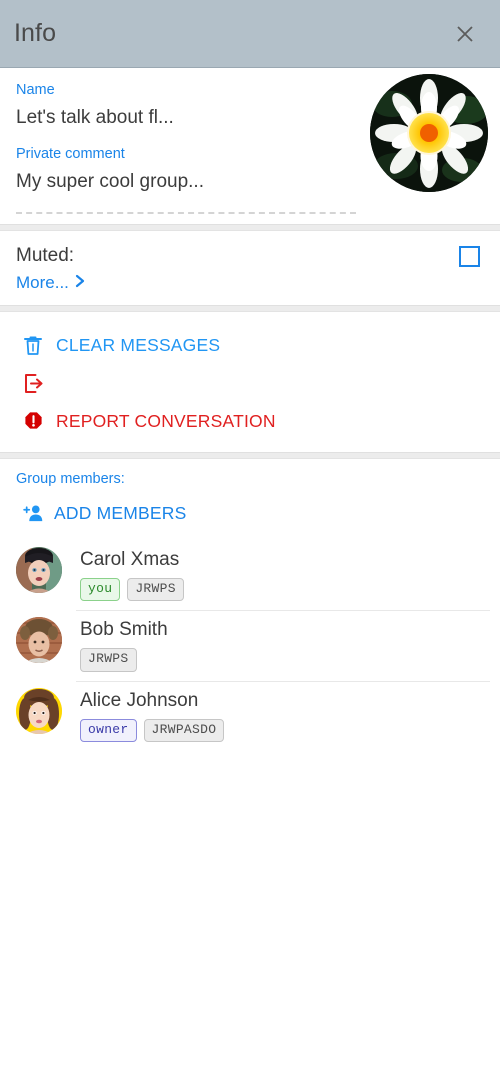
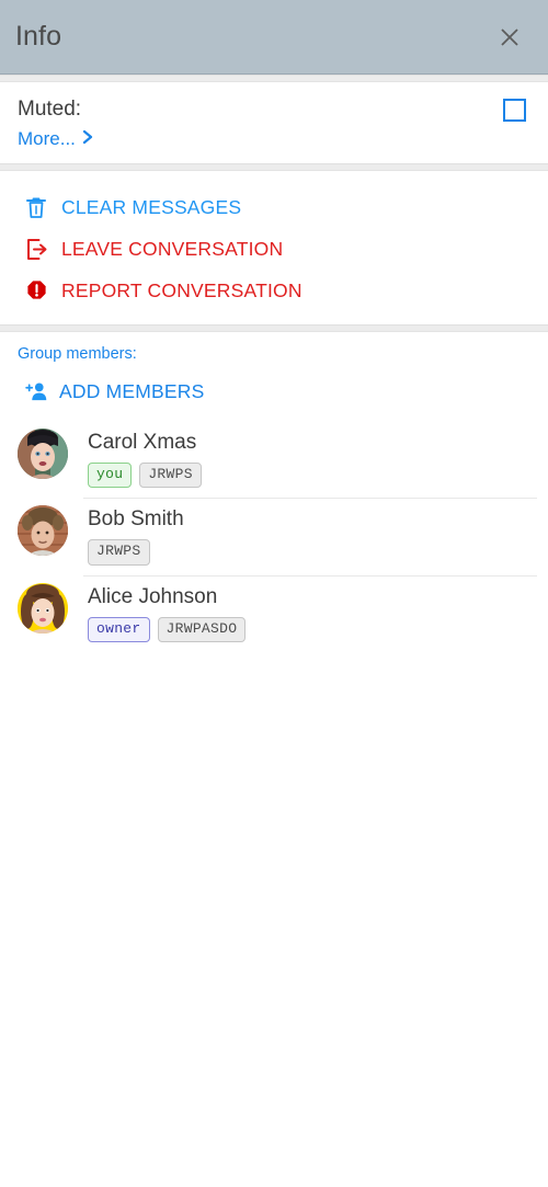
  Info
- Name
- Let's talk about fl...
- Private comment
- My super cool group...
  Muted:
  More...
  CLEAR MESSAGES
+ LEAVE CONVERSATION
  REPORT CONVERSATION
  Group members:
  ADD MEMBERS
  Carol Xmas
  you
  JRWPS
  Bob Smith
  JRWPS
  Alice Johnson
  owner
  JRWPASDO
